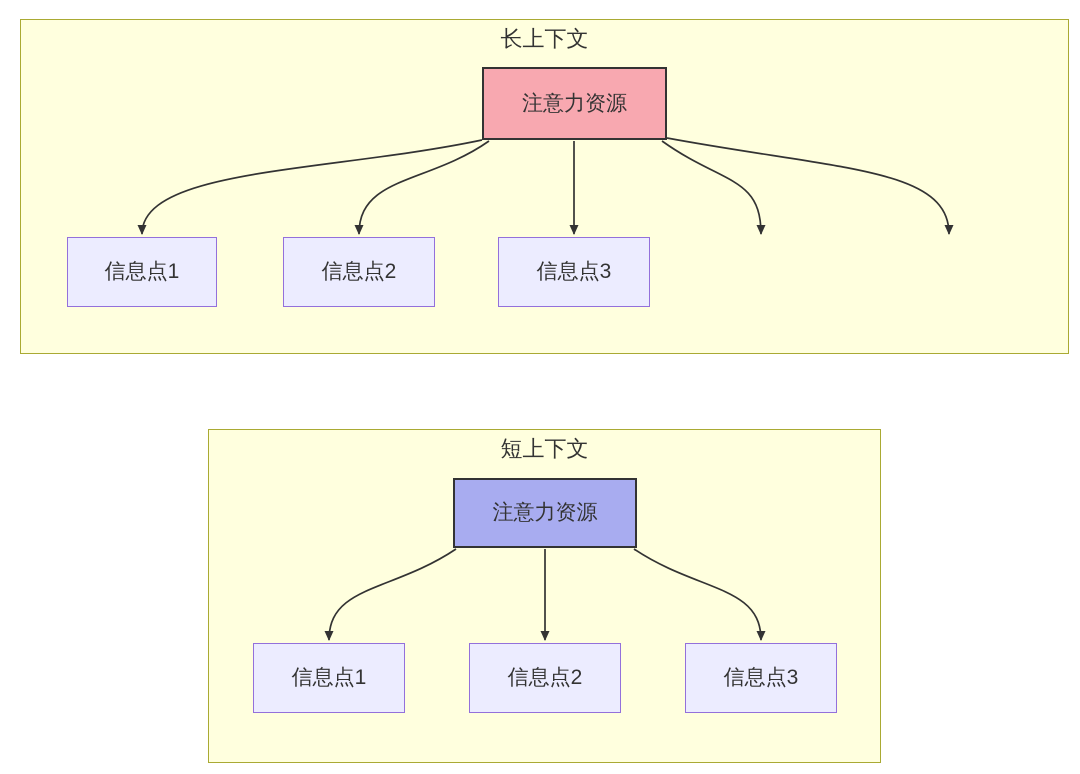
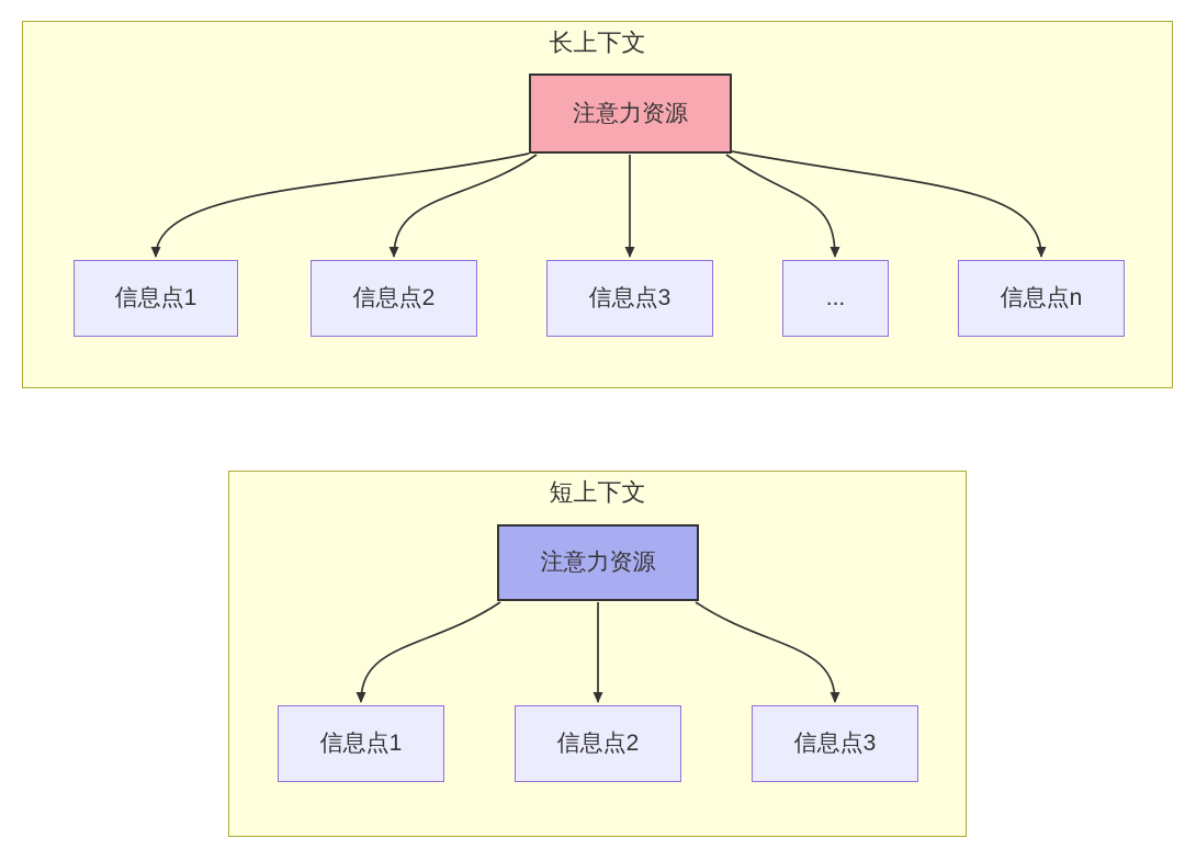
  长上下文
  短上下文
  注意力资源
  信息点1
  信息点2
  信息点3
+ ...
+ 信息点n
  注意力资源
  信息点1
  信息点2
  信息点3
